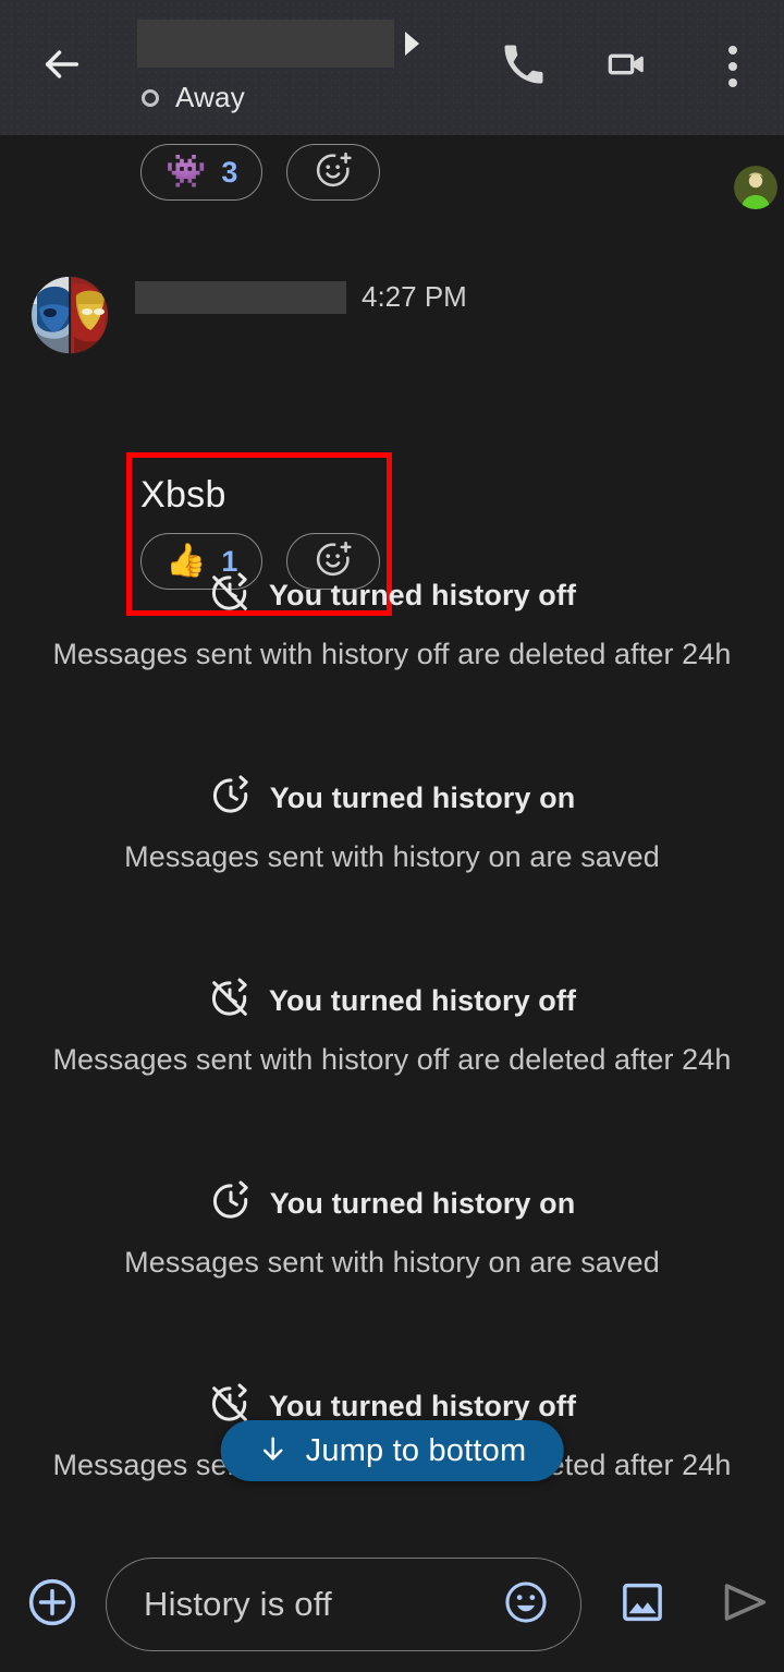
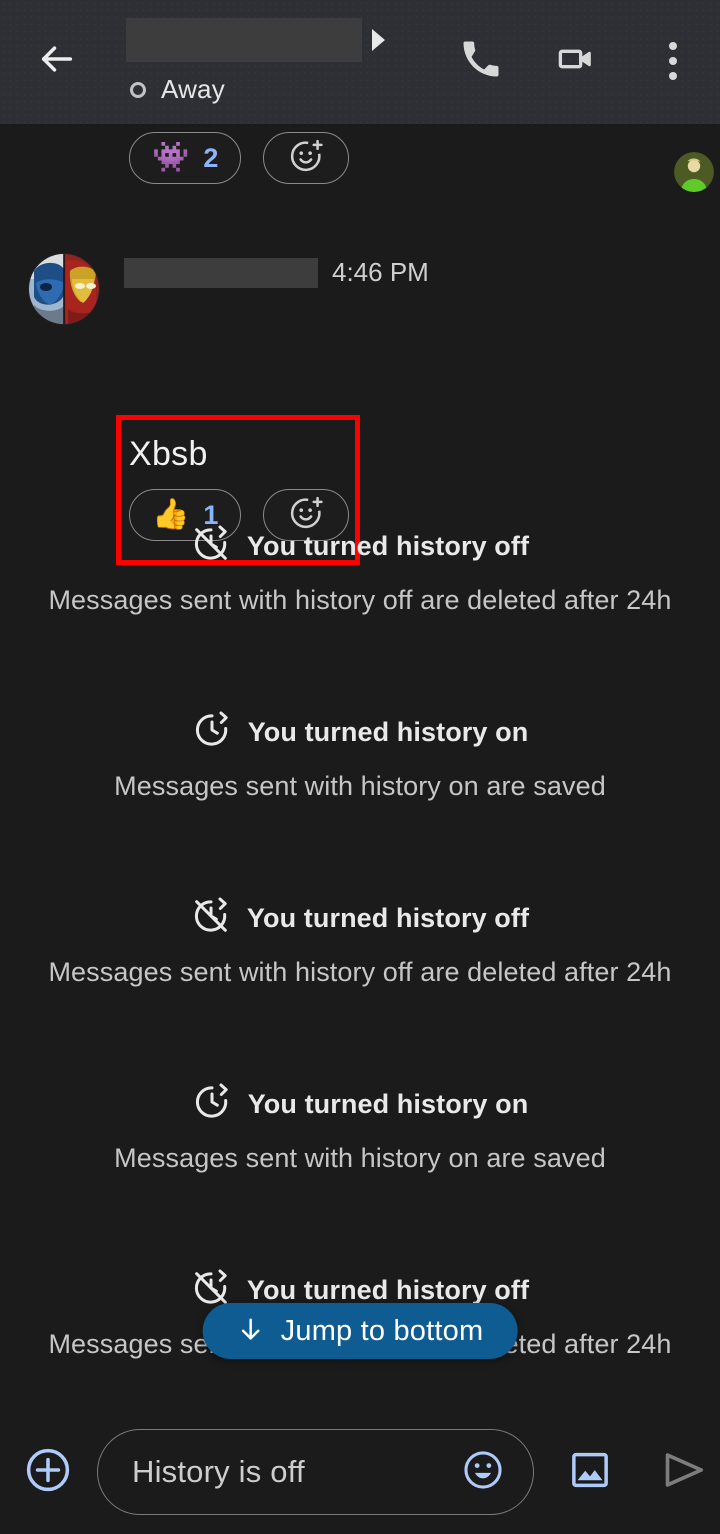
  Away
  👾
- 3
+ 2
- 4:27 PM
+ 4:46 PM
  Xbsb
  👍
  1
  You turned history off
  Messages sent with history off are deleted after 24h
  You turned history on
  Messages sent with history on are saved
  You turned history off
  Messages sent with history off are deleted after 24h
  You turned history on
  Messages sent with history on are saved
  You turned history off
  Jump to bottom
  History is off
